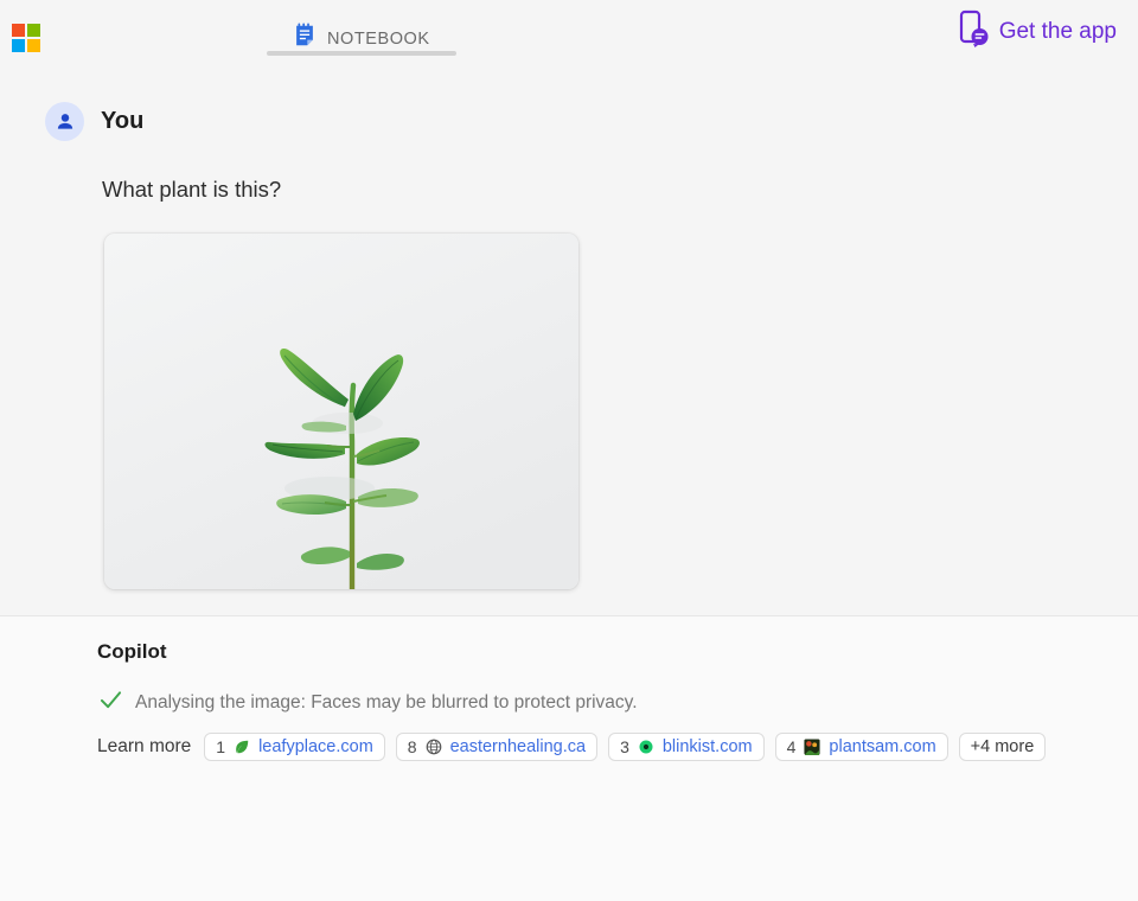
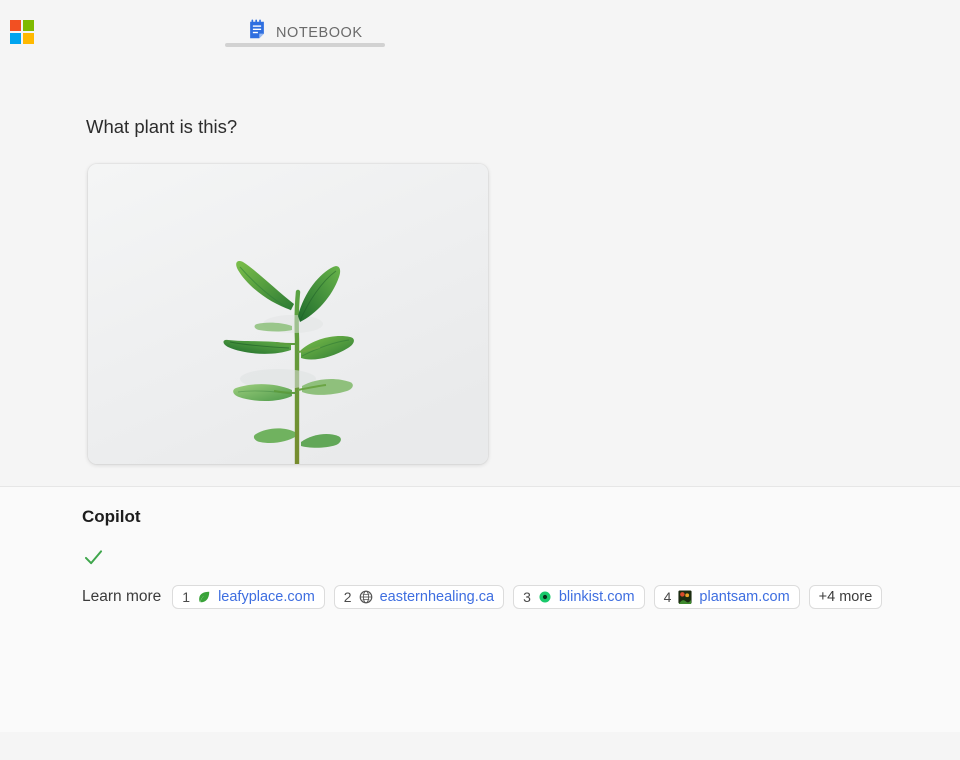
  NOTEBOOK
- Get the app
- You
  What plant is this?
  Copilot
- Analysing the image: Faces may be blurred to protect privacy.
  Learn more
  1
  leafyplace.com
- 8
+ 2
  easternhealing.ca
  3
  blinkist.com
  4
  plantsam.com
  +4 more
